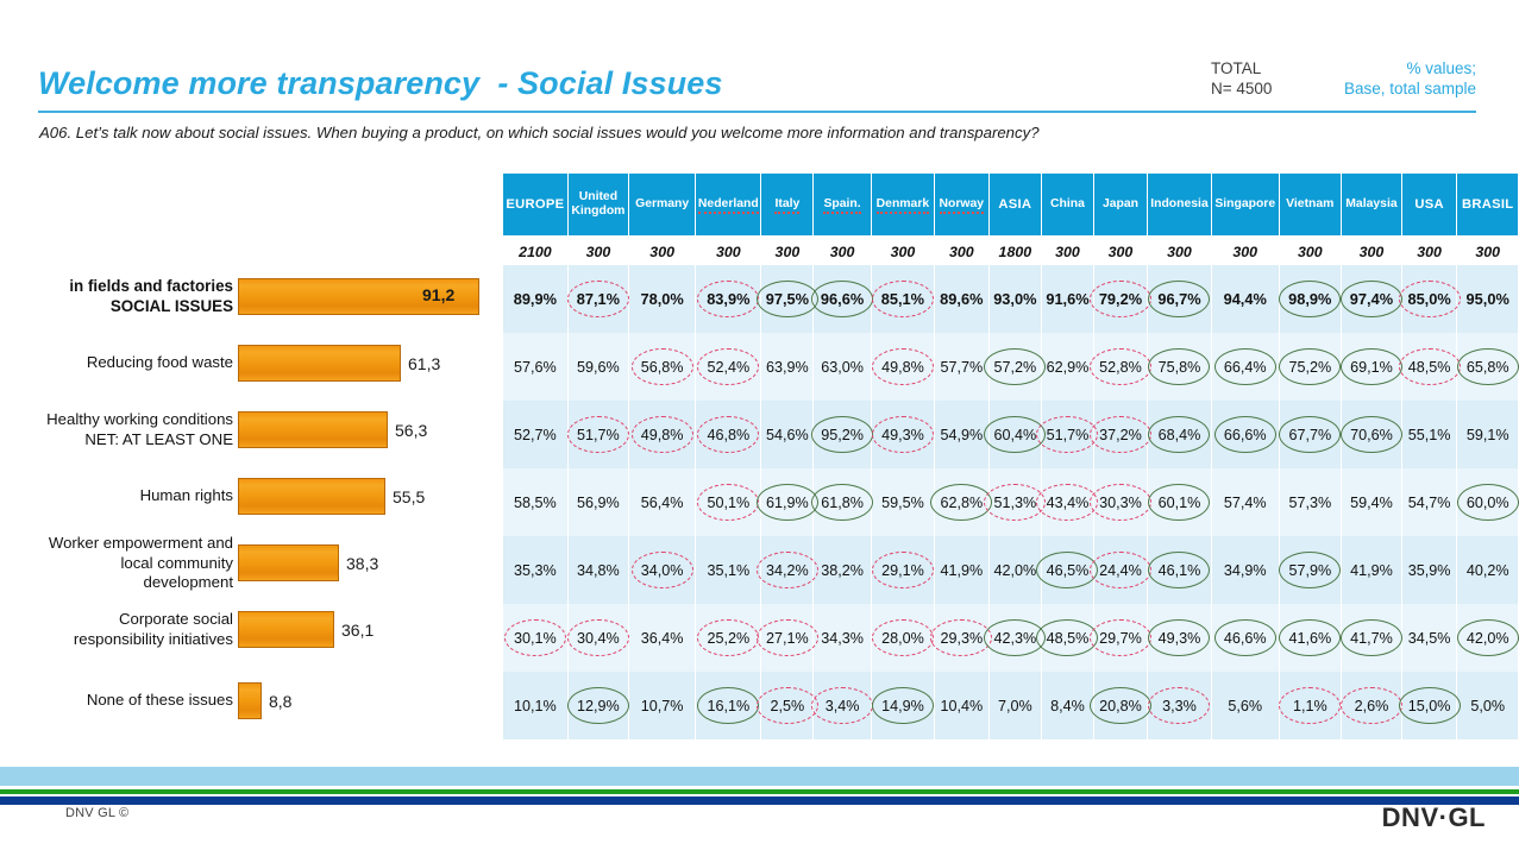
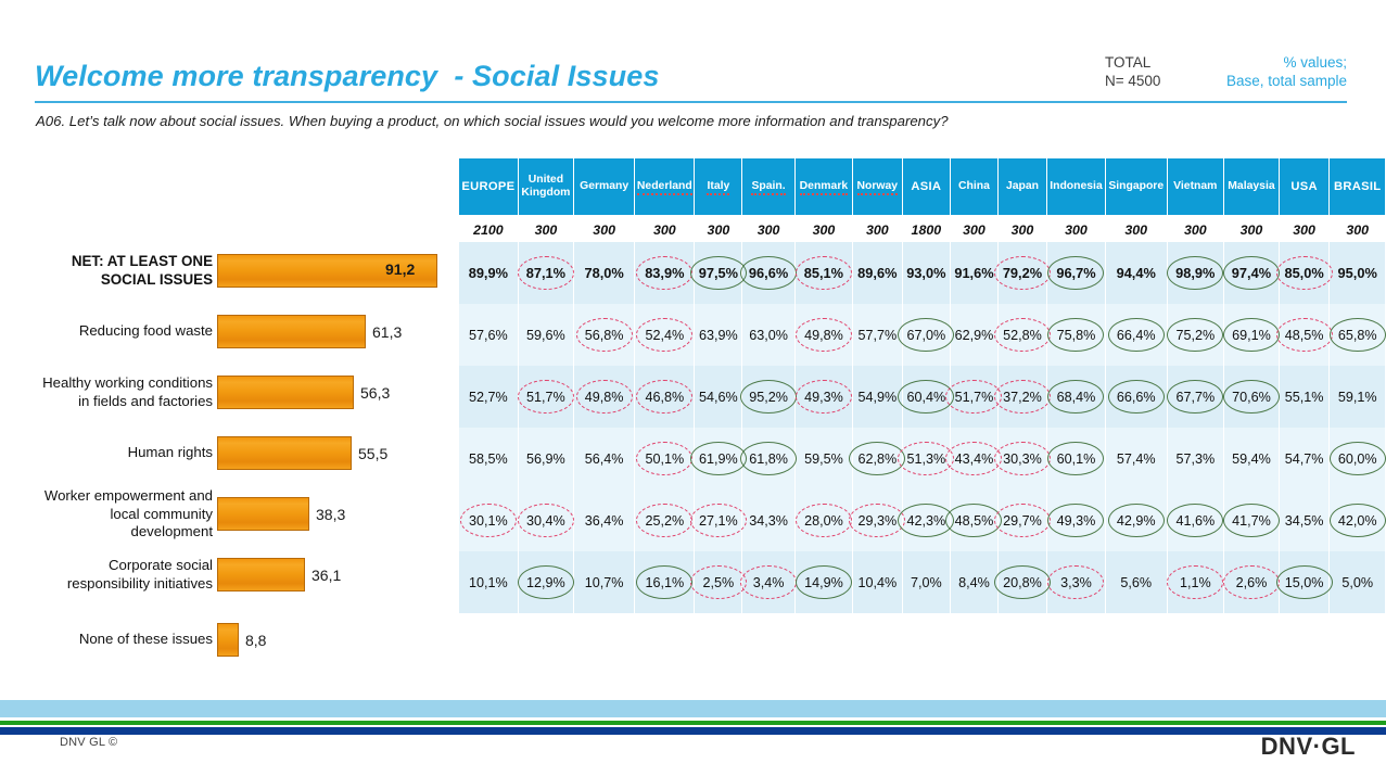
  Welcome more transparency - Social Issues
  TOTAL
  N= 4500
  % values;
  Base, total sample
  A06. Let’s talk now about social issues. When buying a product, on which social issues would you welcome more information and transparency?
- in fields and factories
+ NET: AT LEAST ONE
  SOCIAL ISSUES
  91,2
  Reducing food waste
  61,3
  Healthy working conditions
- NET: AT LEAST ONE
+ in fields and factories
  56,3
  Human rights
  55,5
  Worker empowerment and
  local community
  development
  38,3
  Corporate social
  responsibility initiatives
  36,1
  None of these issues
  8,8
  EUROPE	UnitedKingdom	Germany	Nederland	Italy	Spain.	Denmark	Norway	ASIA	China	Japan	Indonesia	Singapore	Vietnam	Malaysia	USA	BRASIL
  2100	300	300	300	300	300	300	300	1800	300	300	300	300	300	300	300	300
  89,9%	87,1%	78,0%	83,9%	97,5%	96,6%	85,1%	89,6%	93,0%	91,6%	79,2%	96,7%	94,4%	98,9%	97,4%	85,0%	95,0%
- 57,6%	59,6%	56,8%	52,4%	63,9%	63,0%	49,8%	57,7%	57,2%	62,9%	52,8%	75,8%	66,4%	75,2%	69,1%	48,5%	65,8%
+ 57,6%	59,6%	56,8%	52,4%	63,9%	63,0%	49,8%	57,7%	67,0%	62,9%	52,8%	75,8%	66,4%	75,2%	69,1%	48,5%	65,8%
  52,7%	51,7%	49,8%	46,8%	54,6%	95,2%	49,3%	54,9%	60,4%	51,7%	37,2%	68,4%	66,6%	67,7%	70,6%	55,1%	59,1%
  58,5%	56,9%	56,4%	50,1%	61,9%	61,8%	59,5%	62,8%	51,3%	43,4%	30,3%	60,1%	57,4%	57,3%	59,4%	54,7%	60,0%
- 35,3%	34,8%	34,0%	35,1%	34,2%	38,2%	29,1%	41,9%	42,0%	46,5%	24,4%	46,1%	34,9%	57,9%	41,9%	35,9%	40,2%
- 30,1%	30,4%	36,4%	25,2%	27,1%	34,3%	28,0%	29,3%	42,3%	48,5%	29,7%	49,3%	46,6%	41,6%	41,7%	34,5%	42,0%
+ 30,1%	30,4%	36,4%	25,2%	27,1%	34,3%	28,0%	29,3%	42,3%	48,5%	29,7%	49,3%	42,9%	41,6%	41,7%	34,5%	42,0%
  10,1%	12,9%	10,7%	16,1%	2,5%	3,4%	14,9%	10,4%	7,0%	8,4%	20,8%	3,3%	5,6%	1,1%	2,6%	15,0%	5,0%
  DNV GL ©
  DNV·GL
